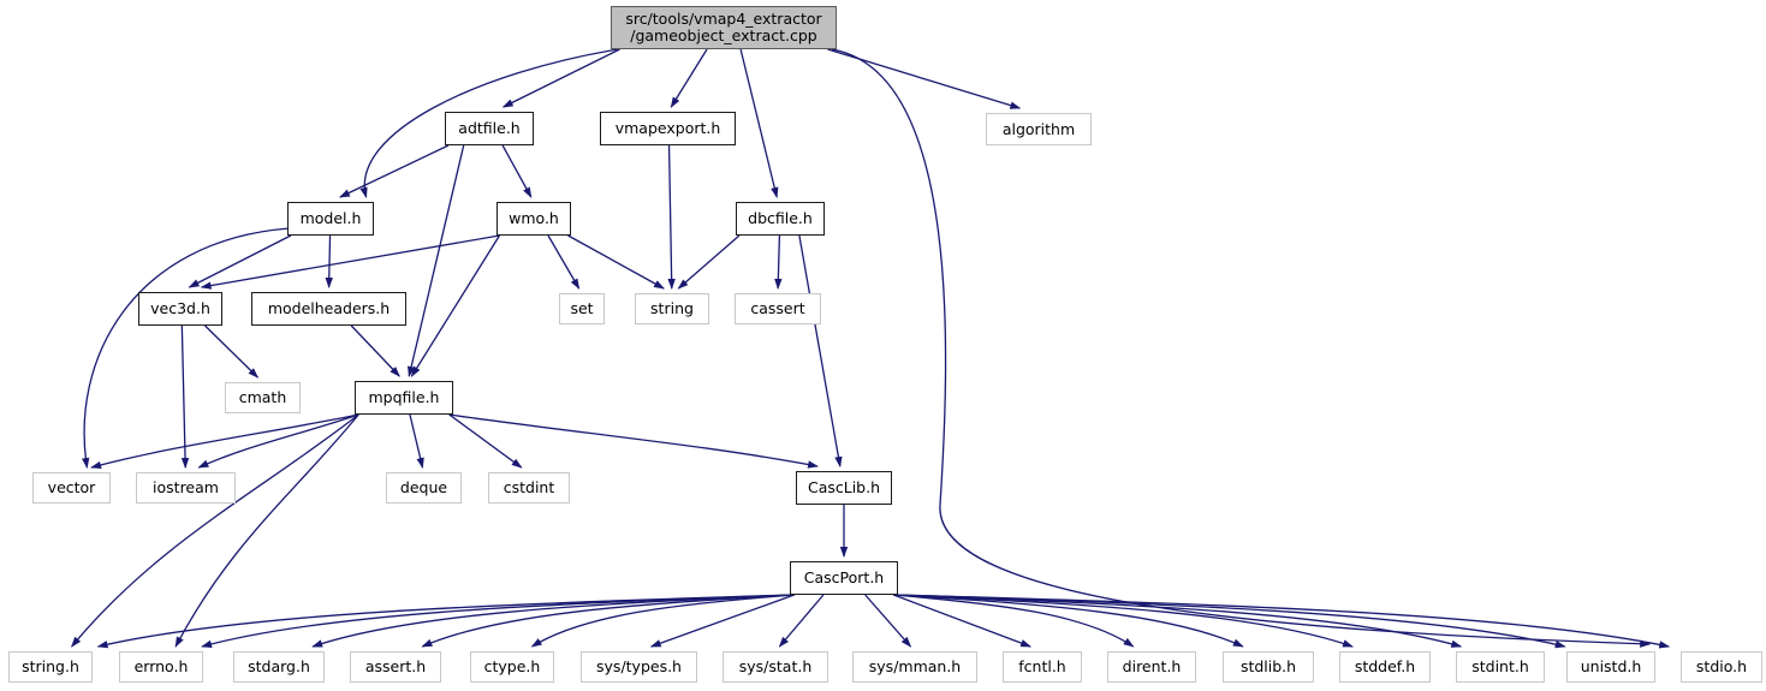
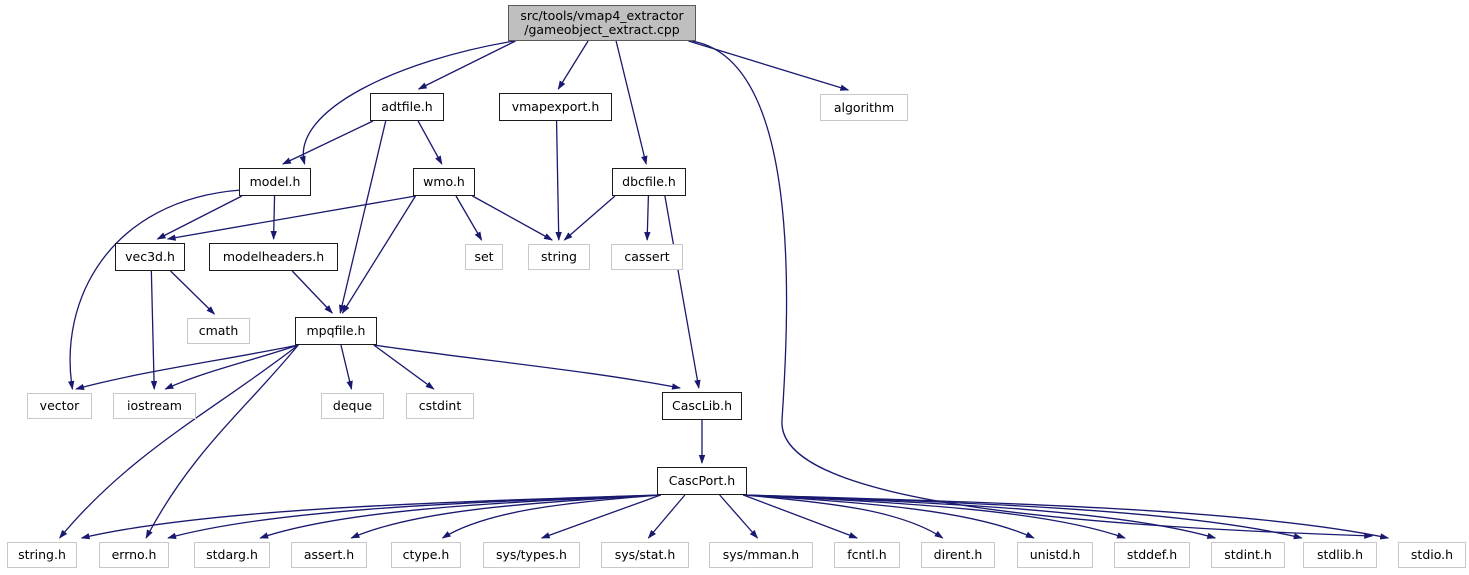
  src/tools/vmap4_extractor
  /gameobject_extract.cpp
  adtfile.h
  vmapexport.h
  algorithm
  model.h
  wmo.h
  dbcfile.h
  vec3d.h
  modelheaders.h
  set
  string
  cassert
  cmath
  mpqfile.h
  vector
  iostream
  deque
  cstdint
  CascLib.h
  CascPort.h
  string.h
  errno.h
  stdarg.h
  assert.h
  ctype.h
  sys/types.h
  sys/stat.h
  sys/mman.h
  fcntl.h
  dirent.h
- stdlib.h
+ unistd.h
  stddef.h
  stdint.h
- unistd.h
+ stdlib.h
  stdio.h
